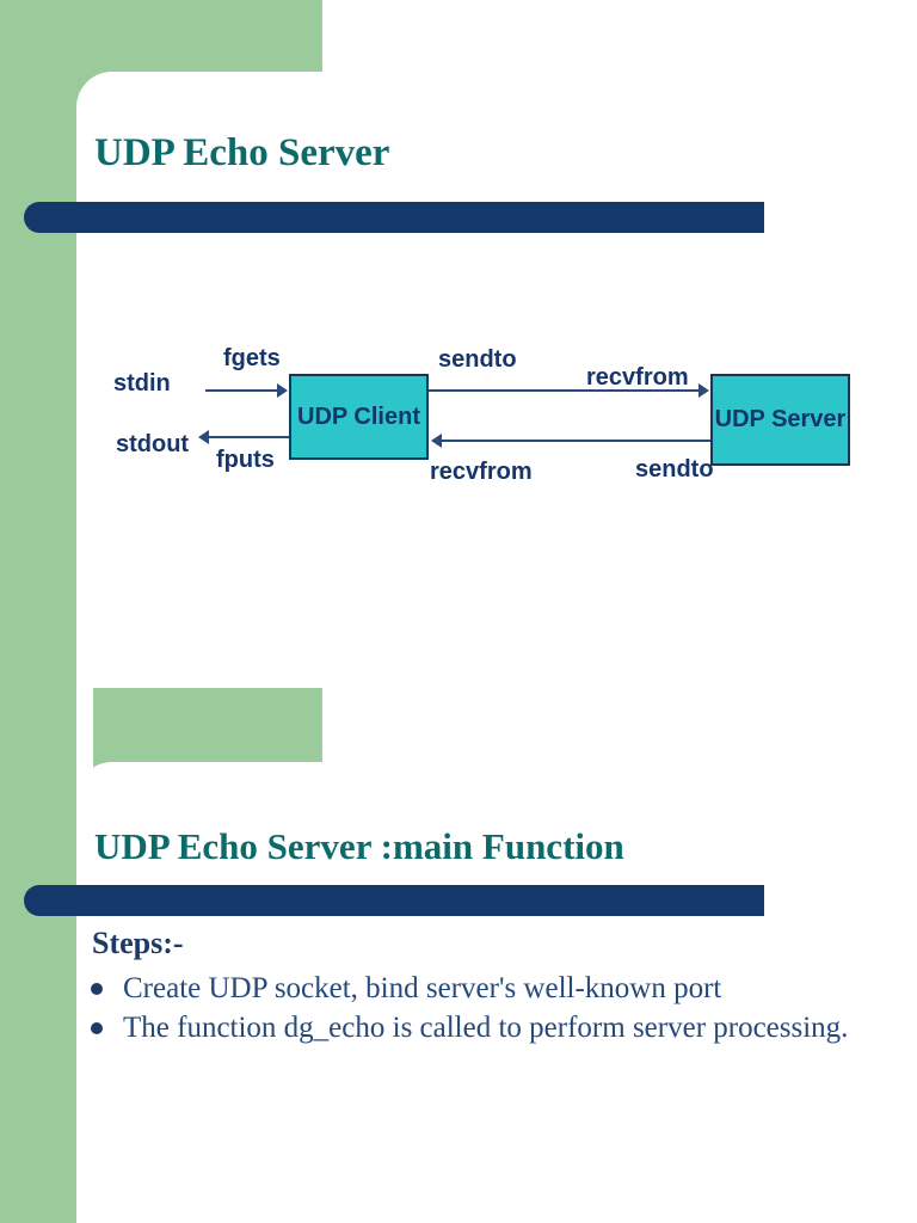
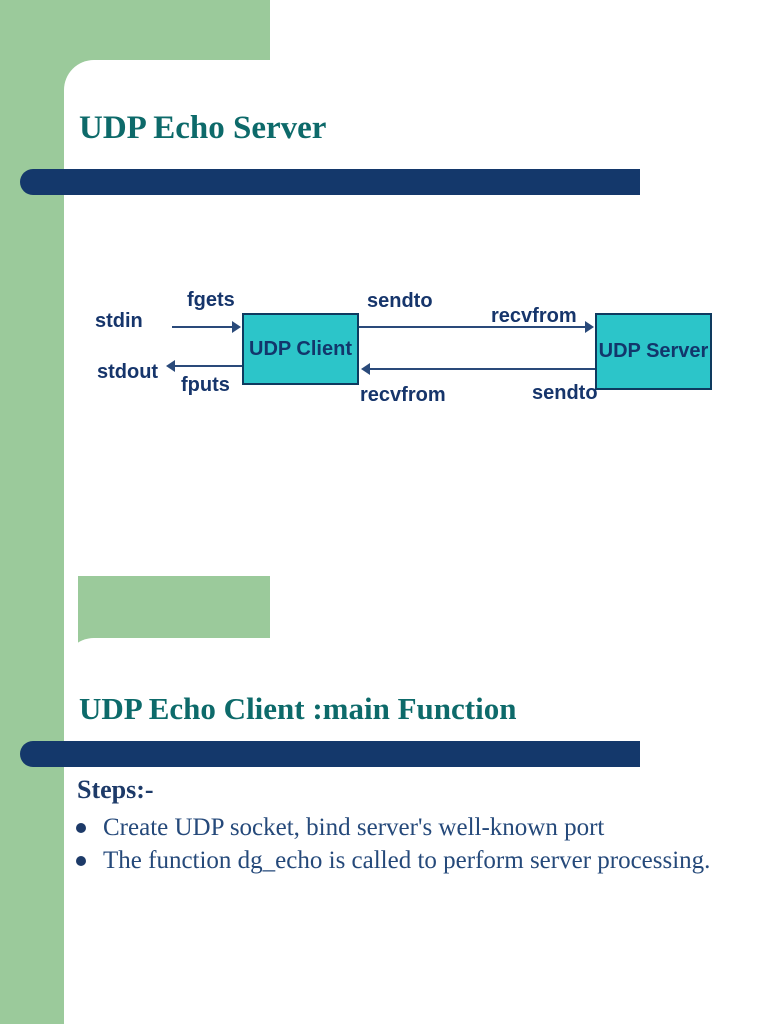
  UDP Echo Server
  stdin
  fgets
  sendto
  recvfrom
  stdout
  fputs
  recvfrom
  sendto
  UDP Client
  UDP Server
- UDP Echo Server :main Function
+ UDP Echo Client :main Function
  Steps:-
  Create UDP socket, bind server's well-known port
  The function dg_echo is called to perform server processing.
